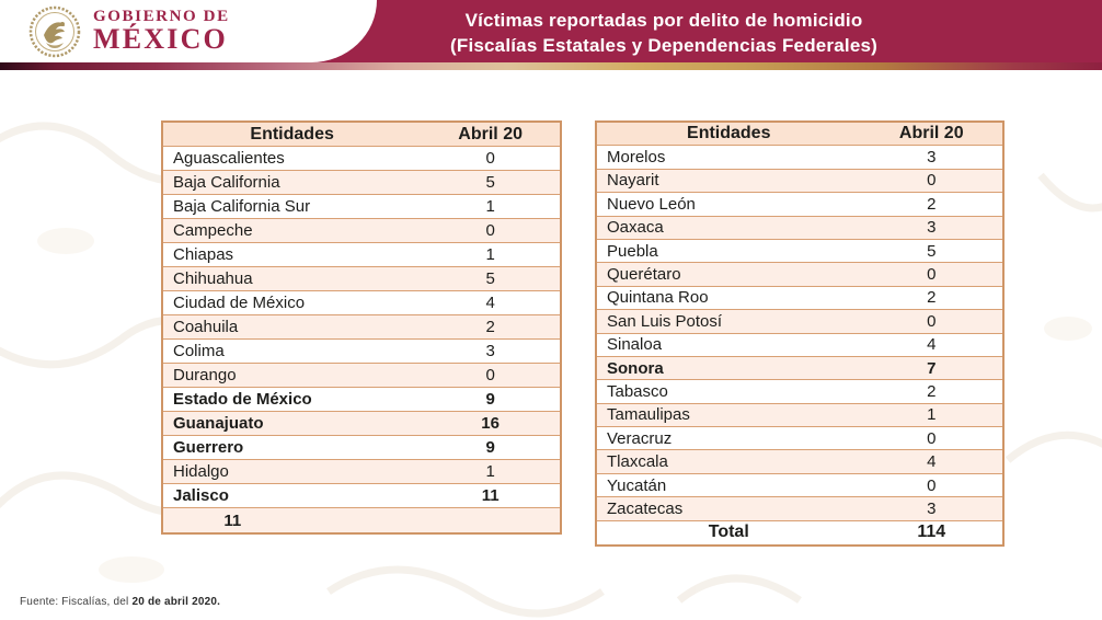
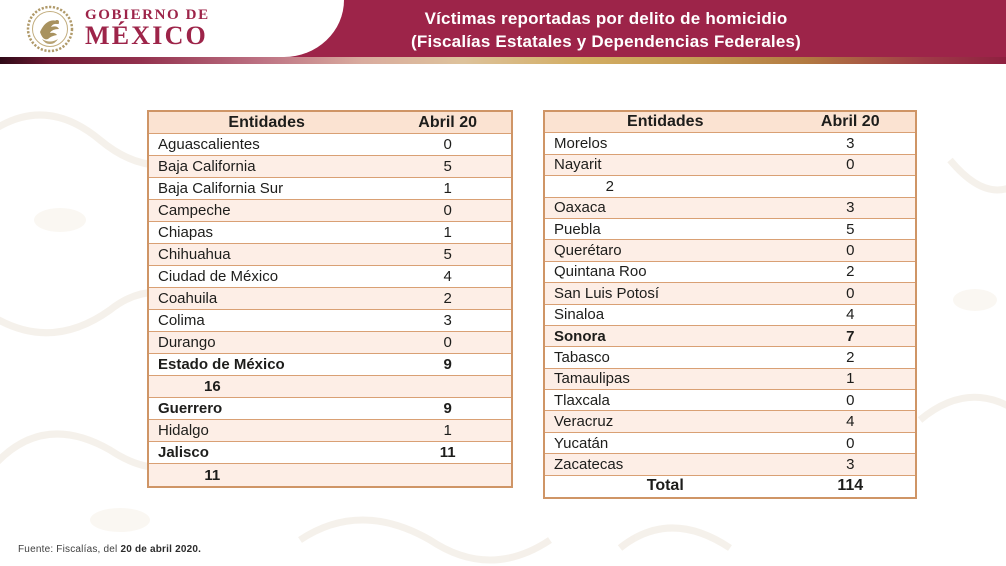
  Víctimas reportadas por delito de homicidio
  (Fiscalías Estatales y Dependencias Federales)
  GOBIERNO DE
  MÉXICO
  Entidades
  Abril 20
  Aguascalientes
  0
  Baja California
  5
  Baja California Sur
  1
  Campeche
  0
  Chiapas
  1
  Chihuahua
  5
  Ciudad de México
  4
  Coahuila
  2
  Colima
  3
  Durango
  0
  Estado de México
  9
- Guanajuato
  16
  Guerrero
  9
  Hidalgo
  1
  Jalisco
  11
  11
  Entidades
  Abril 20
  Morelos
  3
  Nayarit
  0
- Nuevo León
  2
  Oaxaca
  3
  Puebla
  5
  Querétaro
  0
  Quintana Roo
  2
  San Luis Potosí
  0
  Sinaloa
  4
  Sonora
  7
  Tabasco
  2
  Tamaulipas
  1
- Veracruz
+ Tlaxcala
  0
- Tlaxcala
+ Veracruz
  4
  Yucatán
  0
  Zacatecas
  3
  Total
  114
  Fuente: Fiscalías, del 20 de abril 2020.
